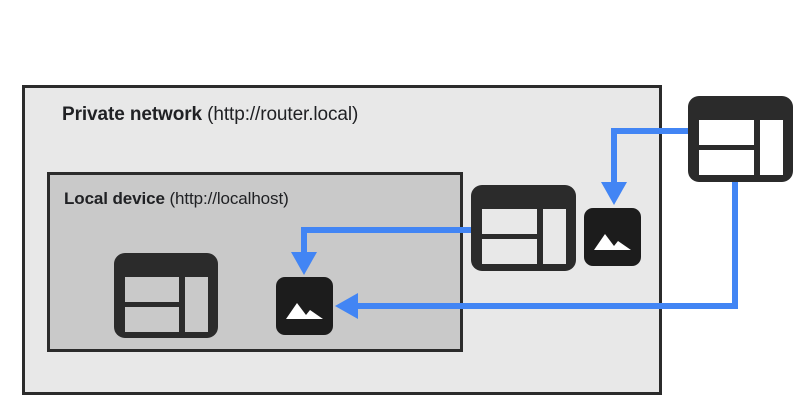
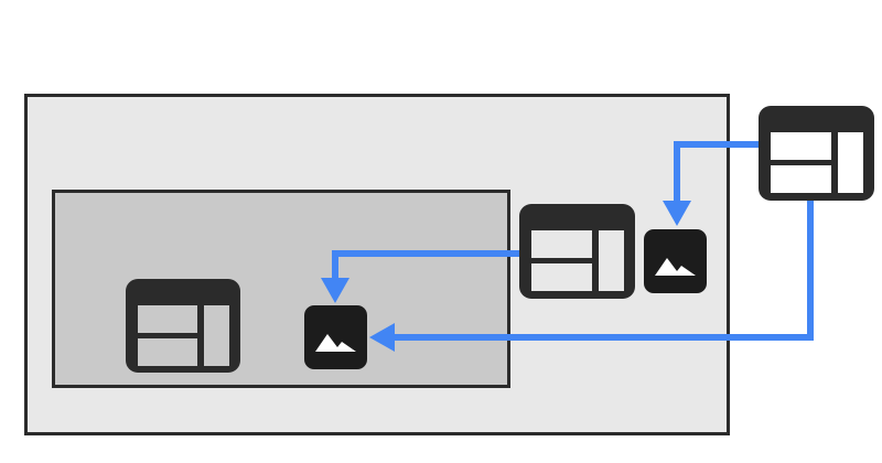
- Private network (http://router.local)
- Local device (http://localhost)
